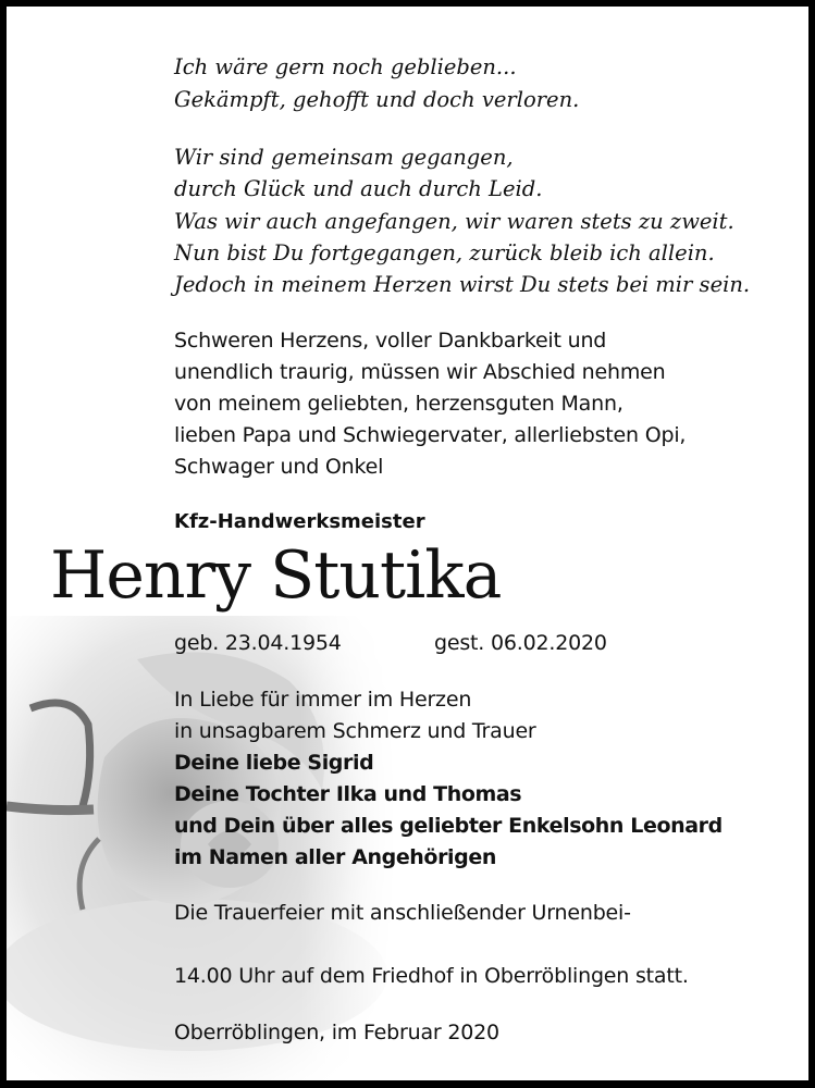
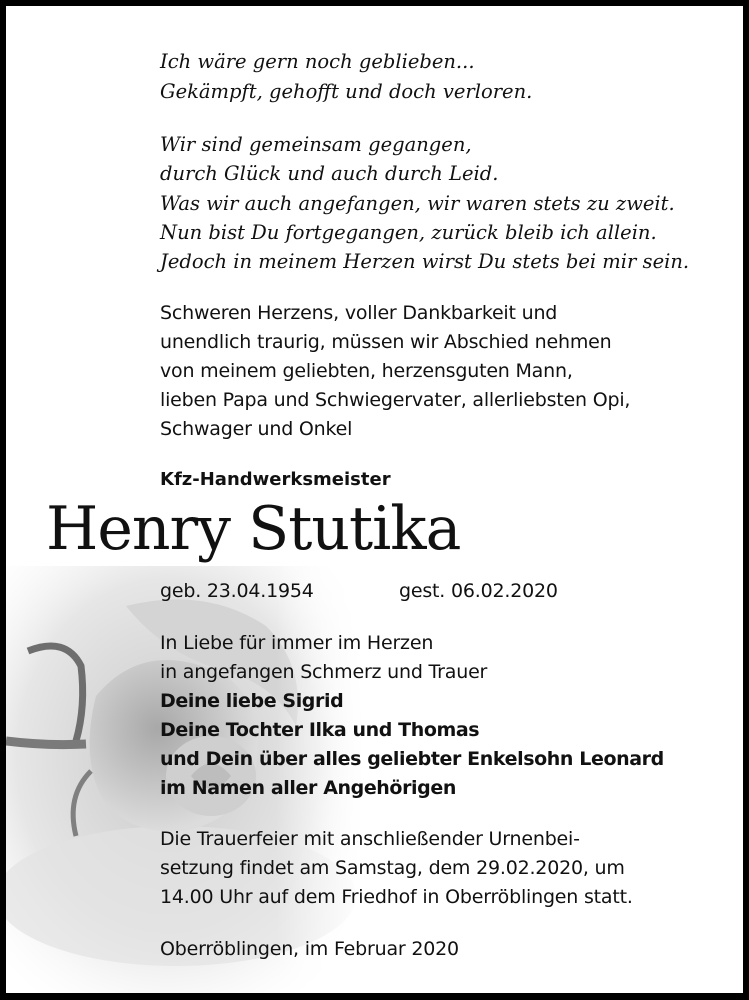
  Ich wäre gern noch geblieben...
  Gekämpft, gehofft und doch verloren.
  Wir sind gemeinsam gegangen,
  durch Glück und auch durch Leid.
  Was wir auch angefangen, wir waren stets zu zweit.
  Nun bist Du fortgegangen, zurück bleib ich allein.
  Jedoch in meinem Herzen wirst Du stets bei mir sein.
  Schweren Herzens, voller Dankbarkeit und
  unendlich traurig, müssen wir Abschied nehmen
  von meinem geliebten, herzensguten Mann,
  lieben Papa und Schwiegervater, allerliebsten Opi,
  Schwager und Onkel
  Kfz-Handwerksmeister
  Henry Stutika
  geb. 23.04.1954
  gest. 06.02.2020
  In Liebe für immer im Herzen
- in unsagbarem Schmerz und Trauer
+ in angefangen Schmerz und Trauer
  Deine liebe Sigrid
  Deine Tochter Ilka und Thomas
  und Dein über alles geliebter Enkelsohn Leonard
  im Namen aller Angehörigen
  Die Trauerfeier mit anschließender Urnenbei-
+ setzung findet am Samstag, dem 29.02.2020, um
  14.00 Uhr auf dem Friedhof in Oberröblingen statt.
  Oberröblingen, im Februar 2020
